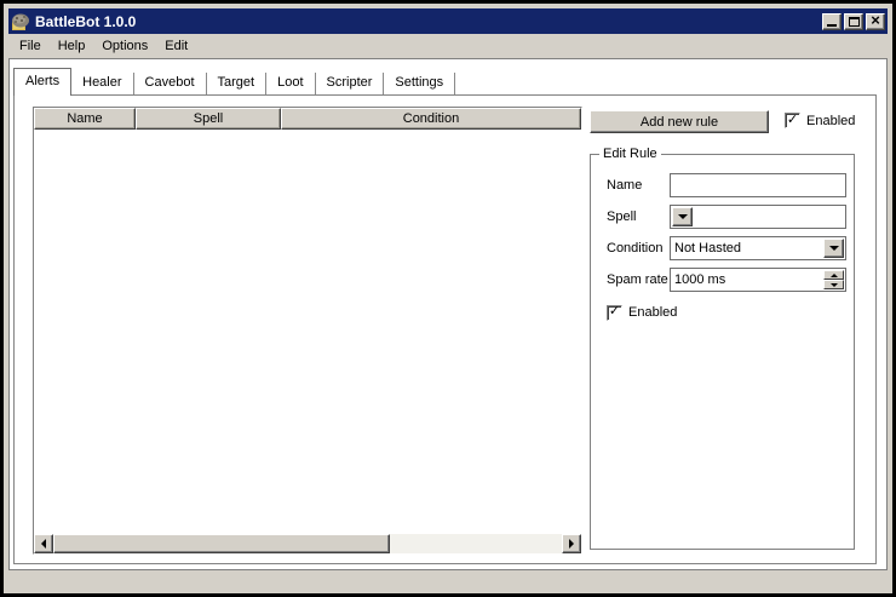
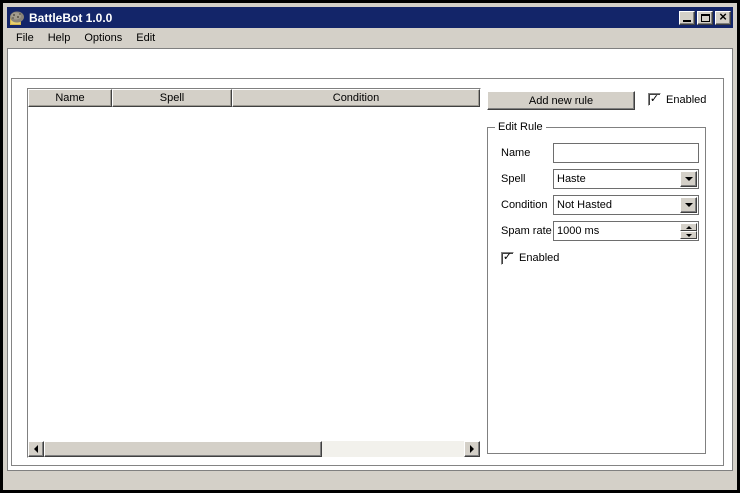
  BattleBot 1.0.0
  ×
  File
  Help
  Options
  Edit
- Alerts
- Healer
- Cavebot
- Target
- Loot
- Scripter
- Settings
  Name
  Spell
  Condition
  Add new rule
  ✓
  Enabled
  Edit Rule
  Name
  Spell
+ Haste
  Condition
  Not Hasted
  Spam rate
  1000 ms
  ✓
  Enabled
